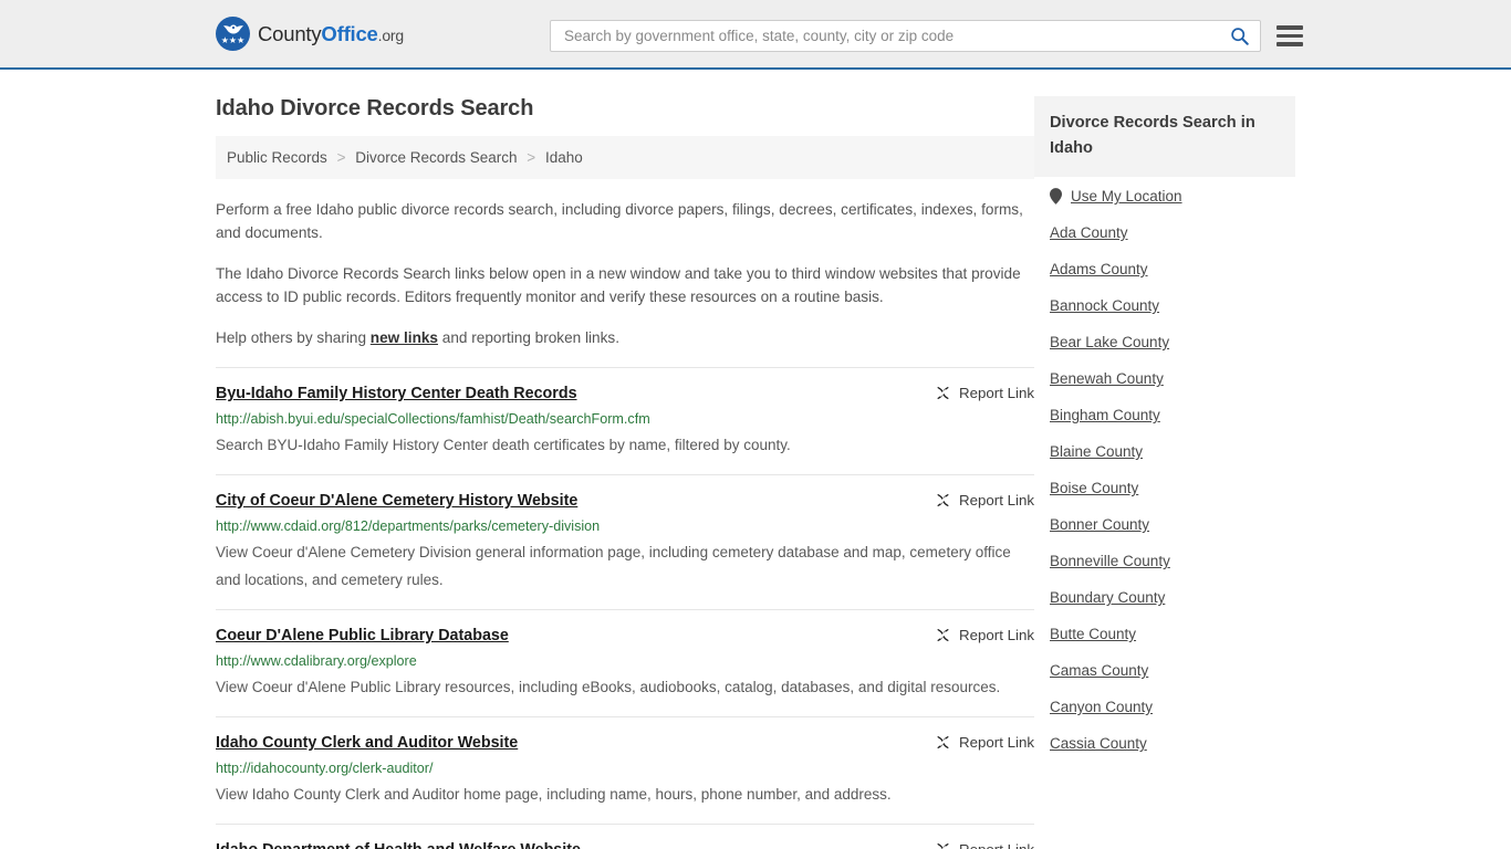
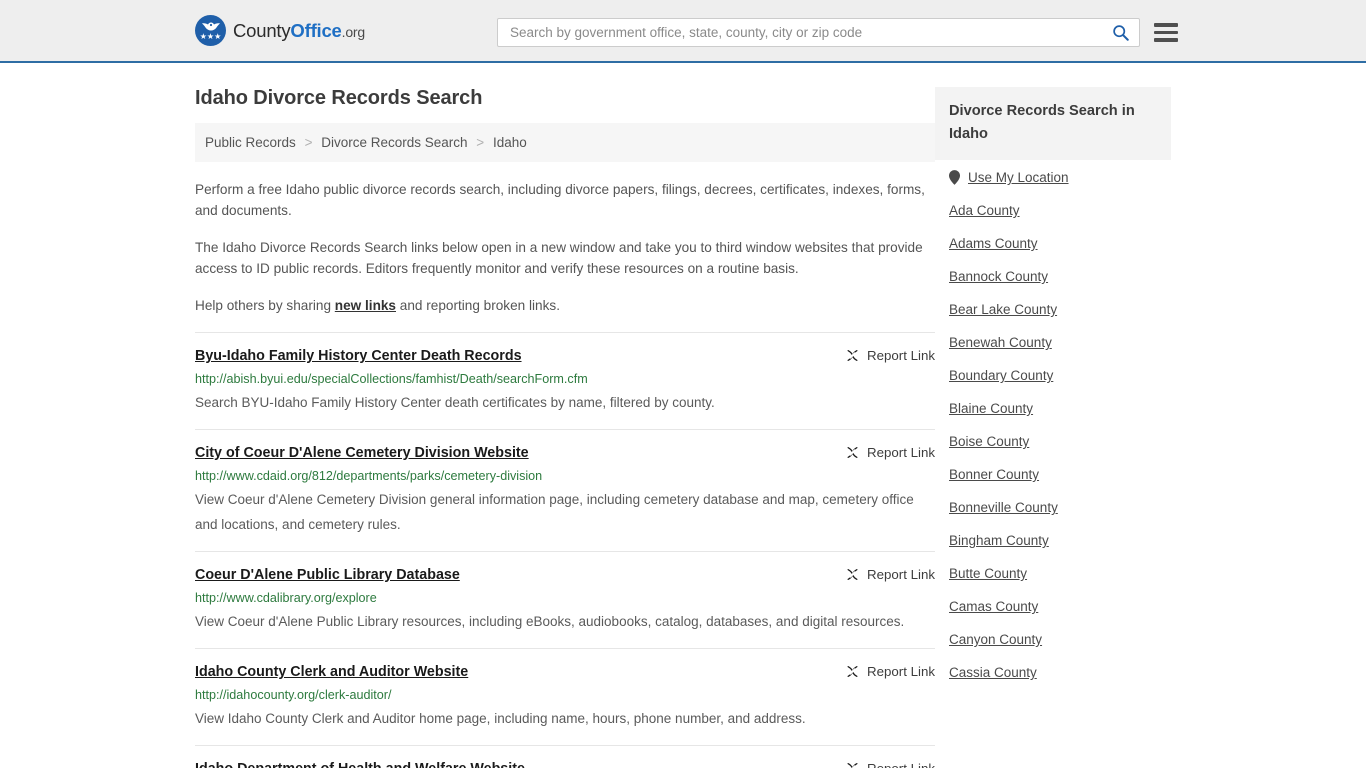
  ★★★
  CountyOffice.org
  Search by government office, state, county, city or zip code
  Idaho Divorce Records Search
  Public Records > Divorce Records Search > Idaho
  Perform a free Idaho public divorce records search, including divorce papers, filings, decrees, certificates, indexes, forms, and documents.
  The Idaho Divorce Records Search links below open in a new window and take you to third window websites that provide access to ID public records. Editors frequently monitor and verify these resources on a routine basis.
  Help others by sharing new links and reporting broken links.
  Byu-Idaho Family History Center Death Records
  Report Link
  http://abish.byui.edu/specialCollections/famhist/Death/searchForm.cfm
  Search BYU-Idaho Family History Center death certificates by name, filtered by county.
- City of Coeur D'Alene Cemetery History Website
+ City of Coeur D'Alene Cemetery Division Website
  Report Link
  http://www.cdaid.org/812/departments/parks/cemetery-division
  View Coeur d'Alene Cemetery Division general information page, including cemetery database and map, cemetery office and locations, and cemetery rules.
  Coeur D'Alene Public Library Database
  Report Link
  http://www.cdalibrary.org/explore
  View Coeur d'Alene Public Library resources, including eBooks, audiobooks, catalog, databases, and digital resources.
  Idaho County Clerk and Auditor Website
  Report Link
  http://idahocounty.org/clerk-auditor/
  View Idaho County Clerk and Auditor home page, including name, hours, phone number, and address.
  Divorce Records Search in Idaho
  Use My Location
  Ada County
  Adams County
  Bannock County
  Bear Lake County
  Benewah County
- Bingham County
+ Boundary County
  Blaine County
  Boise County
  Bonner County
  Bonneville County
- Boundary County
+ Bingham County
  Butte County
  Camas County
  Canyon County
  Cassia County
